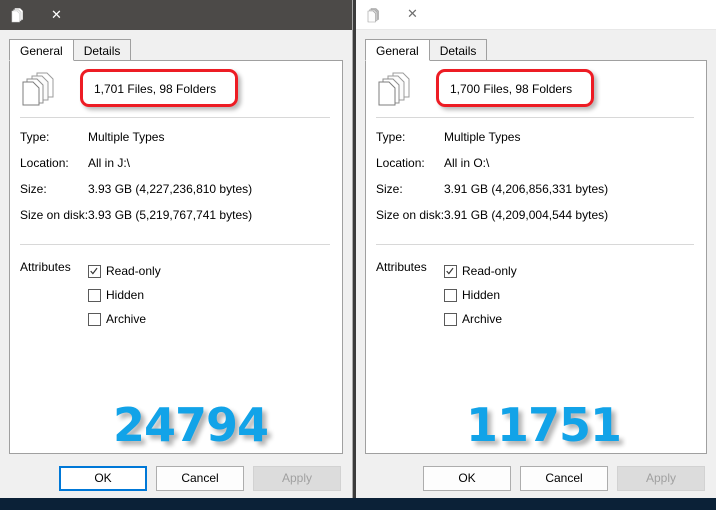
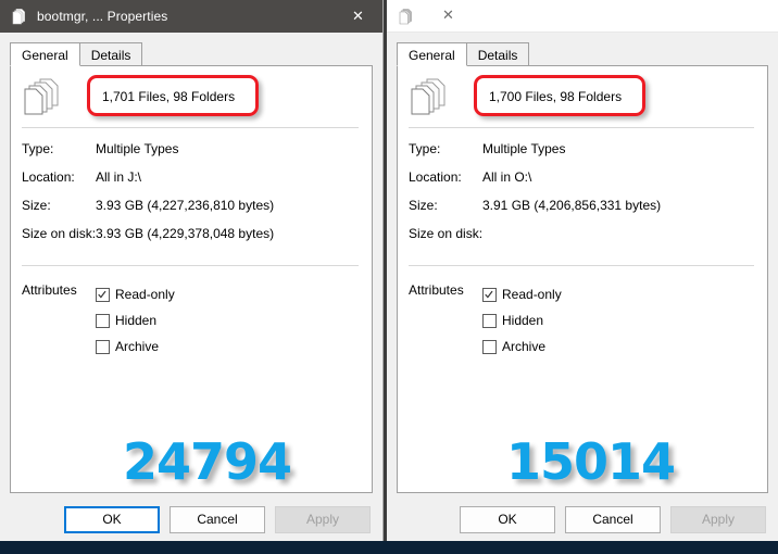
+ bootmgr, ... Properties
  ✕
  General
  Details
  1,701 Files, 98 Folders
  Type:
  Multiple Types
  Location:
  All in J:\
  Size:
  3.93 GB (4,227,236,810 bytes)
  Size on disk:
- 3.93 GB (5,219,767,741 bytes)
+ 3.93 GB (4,229,378,048 bytes)
  Attributes
  Read-only
  Hidden
  Archive
  24794
  OK
  Cancel
  Apply
  ✕
  General
  Details
  1,700 Files, 98 Folders
  Type:
  Multiple Types
  Location:
  All in O:\
  Size:
  3.91 GB (4,206,856,331 bytes)
  Size on disk:
- 3.91 GB (4,209,004,544 bytes)
  Attributes
  Read-only
  Hidden
  Archive
- 11751
+ 15014
  OK
  Cancel
  Apply
